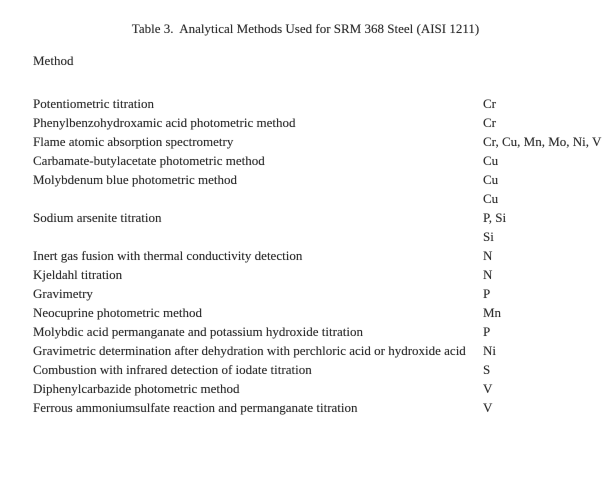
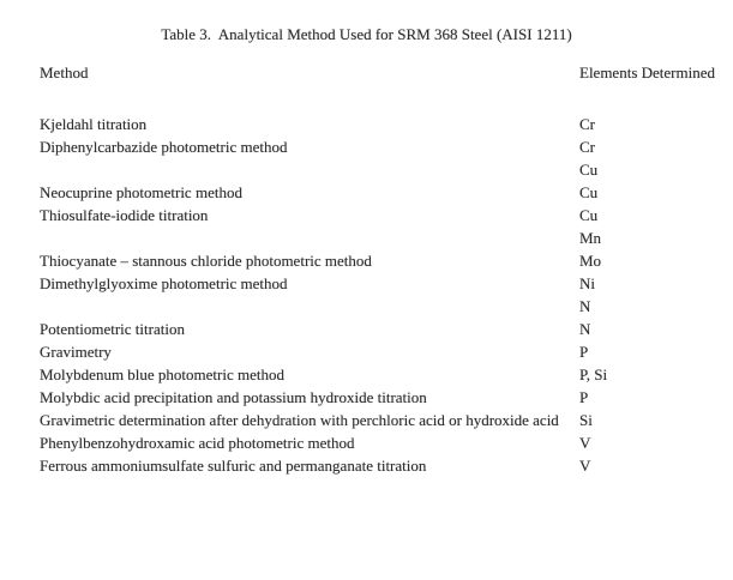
- Table 3. Analytical Methods Used for SRM 368 Steel (AISI 1211)
+ Table 3. Analytical Method Used for SRM 368 Steel (AISI 1211)
  Method
+ Elements Determined
- Potentiometric titration
+ Kjeldahl titration
  Cr
- Phenylbenzohydroxamic acid photometric method
+ Diphenylcarbazide photometric method
  Cr
- Flame atomic absorption spectrometry
- Cr, Cu, Mn, Mo, Ni, V
- Carbamate-butylacetate photometric method
  Cu
- Molybdenum blue photometric method
+ Neocuprine photometric method
  Cu
+ Thiosulfate-iodide titration
  Cu
- Sodium arsenite titration
- P, Si
+ Mn
+ Thiocyanate – stannous chloride photometric method
+ Mo
+ Dimethylglyoxime photometric method
- Si
+ Ni
- Inert gas fusion with thermal conductivity detection
  N
- Kjeldahl titration
+ Potentiometric titration
  N
  Gravimetry
  P
- Neocuprine photometric method
+ Molybdenum blue photometric method
- Mn
+ P, Si
- Molybdic acid permanganate and potassium hydroxide titration
+ Molybdic acid precipitation and potassium hydroxide titration
  P
  Gravimetric determination after dehydration with perchloric acid or hydroxide acid
- Ni
+ Si
- Combustion with infrared detection of iodate titration
- S
- Diphenylcarbazide photometric method
+ Phenylbenzohydroxamic acid photometric method
  V
- Ferrous ammoniumsulfate reaction and permanganate titration
+ Ferrous ammoniumsulfate sulfuric and permanganate titration
  V
